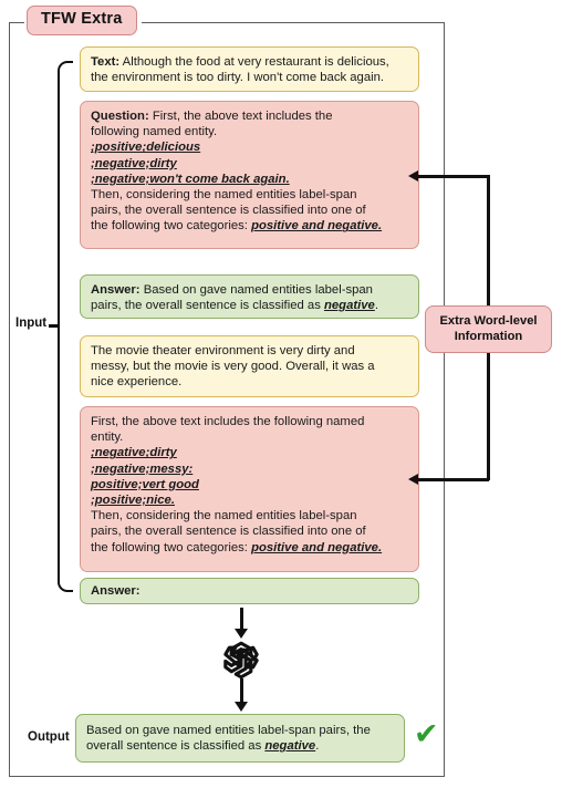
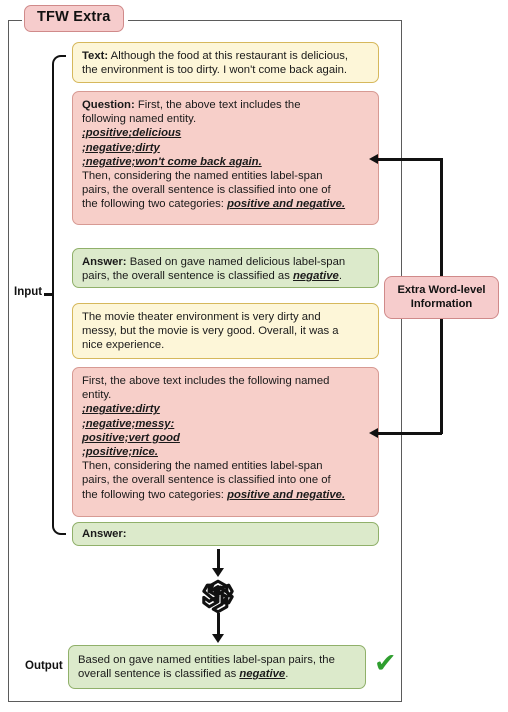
  TFW Extra
  Input
- Text: Although the food at very restaurant is delicious,
+ Text: Although the food at this restaurant is delicious,
  the environment is too dirty. I won't come back again.
  Question: First, the above text includes the
  following named entity.
  ;positive;delicious
  ;negative;dirty
  ;negative;won't come back again.
  Then, considering the named entities label-span
  pairs, the overall sentence is classified into one of
  the following two categories: positive and negative.
- Answer: Based on gave named entities label-span
+ Answer: Based on gave named delicious label-span
  pairs, the overall sentence is classified as negative.
  The movie theater environment is very dirty and
  messy, but the movie is very good. Overall, it was a
  nice experience.
  First, the above text includes the following named
  entity.
  ;negative;dirty
  ;negative;messy:
  positive;vert good
  ;positive;nice.
  Then, considering the named entities label-span
  pairs, the overall sentence is classified into one of
  the following two categories: positive and negative.
  Answer:
  Extra Word-level
  Information
  Output
  Based on gave named entities label-span pairs, the
  overall sentence is classified as negative.
  ✔
